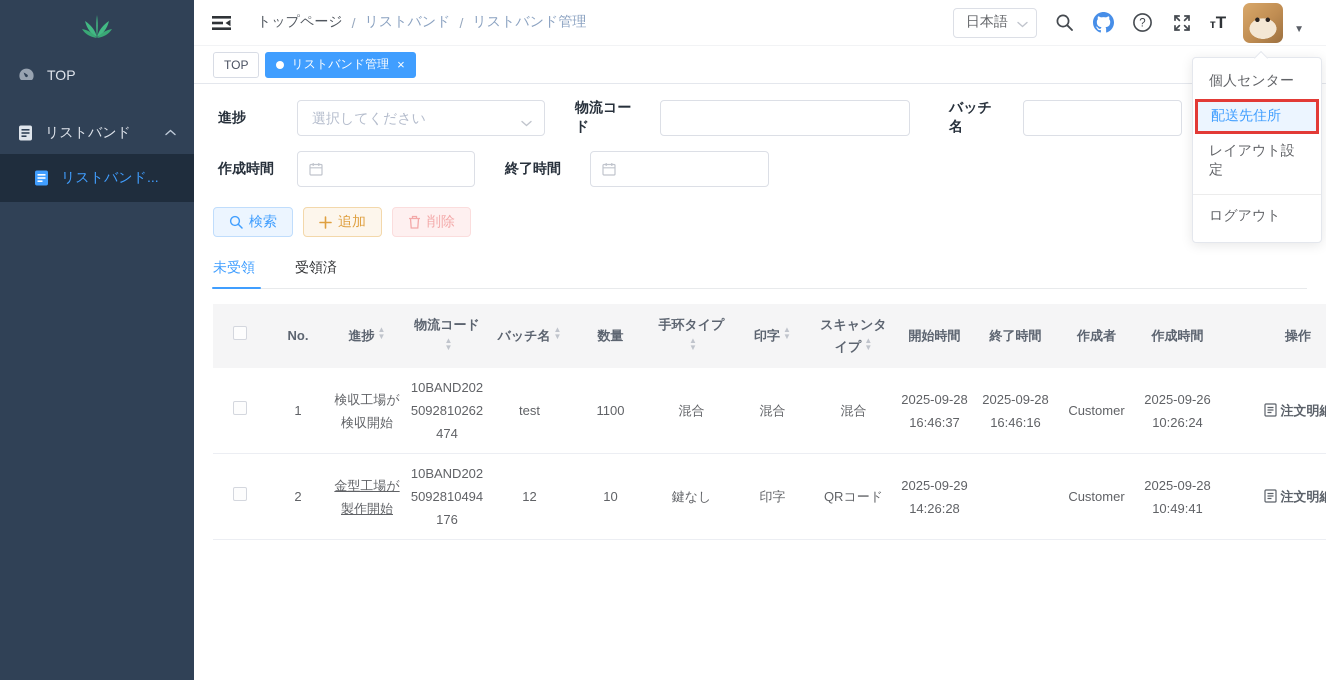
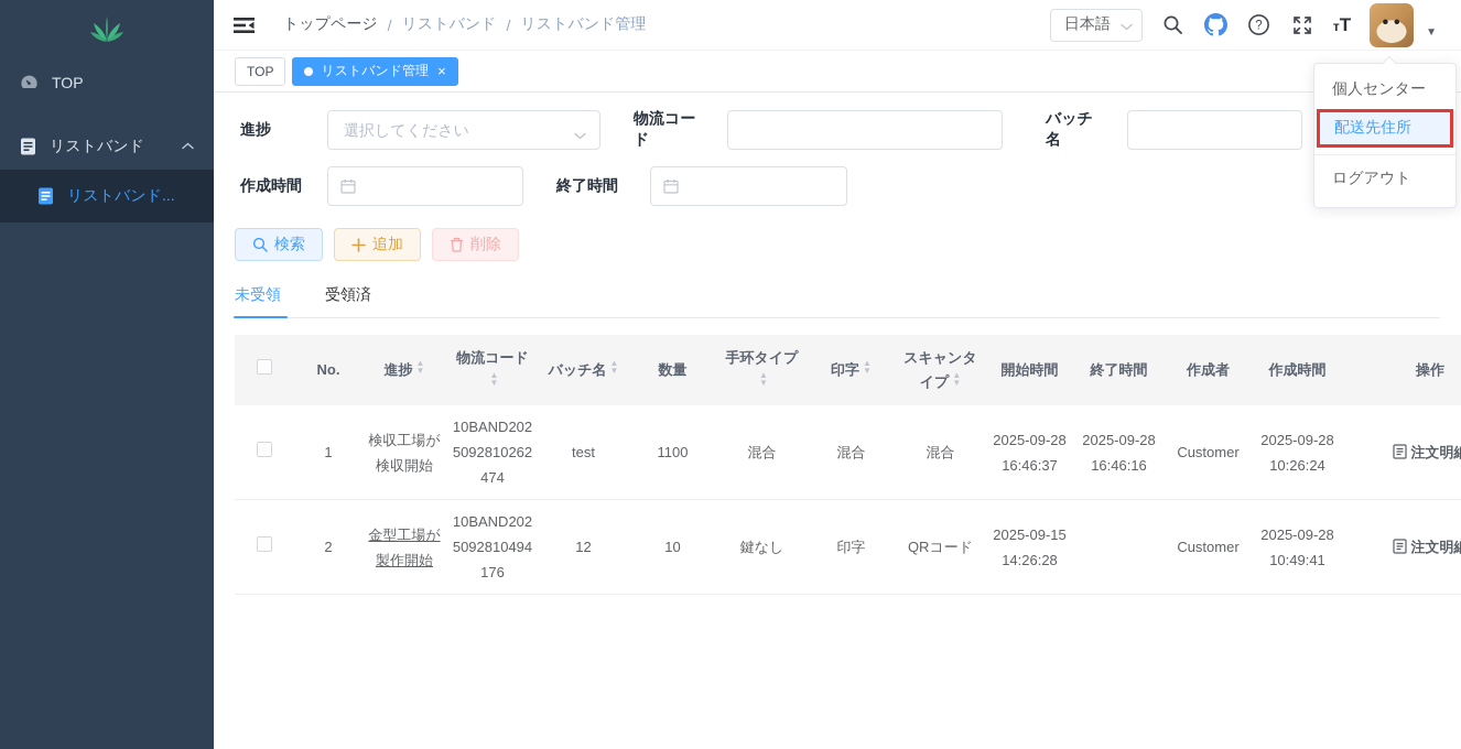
  TOP
  リストバンド
  リストバンド...
  トップページ
  /
  リストバンド
  /
  リストバンド管理
  日本語
  ?
  тT
  ▼
  TOP
  リストバンド管理
  ×
  進捗
  選択してください
  物流コード
  バッチ名
  作成時間
  終了時間
  検索
  追加
  削除
  未受領
  受領済
  	No.	進捗 ▲▼	物流コード▲▼	バッチ名 ▲▼	数量	手环タイプ▲▼	印字 ▲▼	スキャンタイプ ▲▼	開始時間	終了時間	作成者	作成時間	操作
- 	1	検収工場が検収開始	10BAND2025092810262474	test	1100	混合	混合	混合	2025-09-28 16:46:37	2025-09-28 16:46:16	Customer	2025-09-26 10:26:24	注文明
+ 	1	検収工場が検収開始	10BAND2025092810262474	test	1100	混合	混合	混合	2025-09-28 16:46:37	2025-09-28 16:46:16	Customer	2025-09-28 10:26:24	注文明
- 	2	金型工場が製作開始	10BAND2025092810494176	12	10	鍵なし	印字	QRコード	2025-09-29 14:26:28		Customer	2025-09-28 10:49:41	注文明
+ 	2	金型工場が製作開始	10BAND2025092810494176	12	10	鍵なし	印字	QRコード	2025-09-15 14:26:28		Customer	2025-09-28 10:49:41	注文明
  個人センター
  配送先住所
- レイアウト設定
  ログアウト
